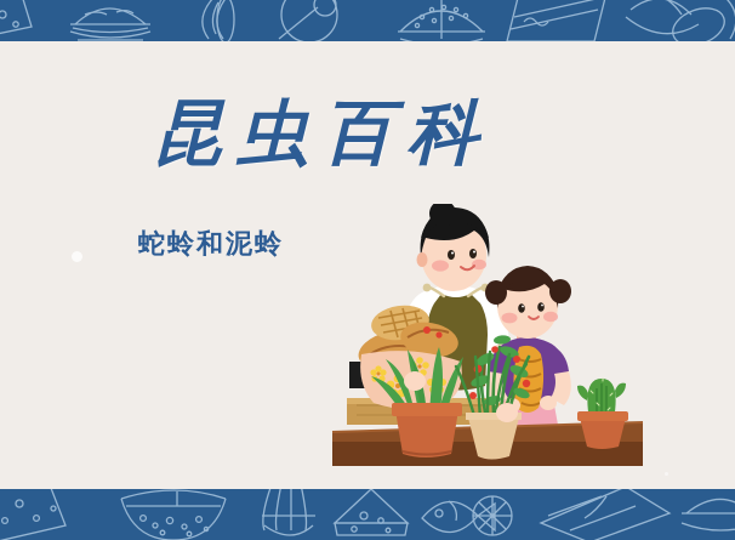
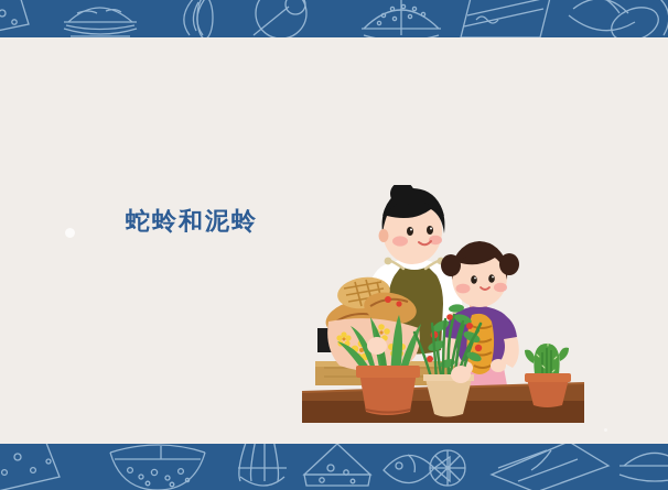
- 昆虫百科
  蛇蛉和泥蛉
